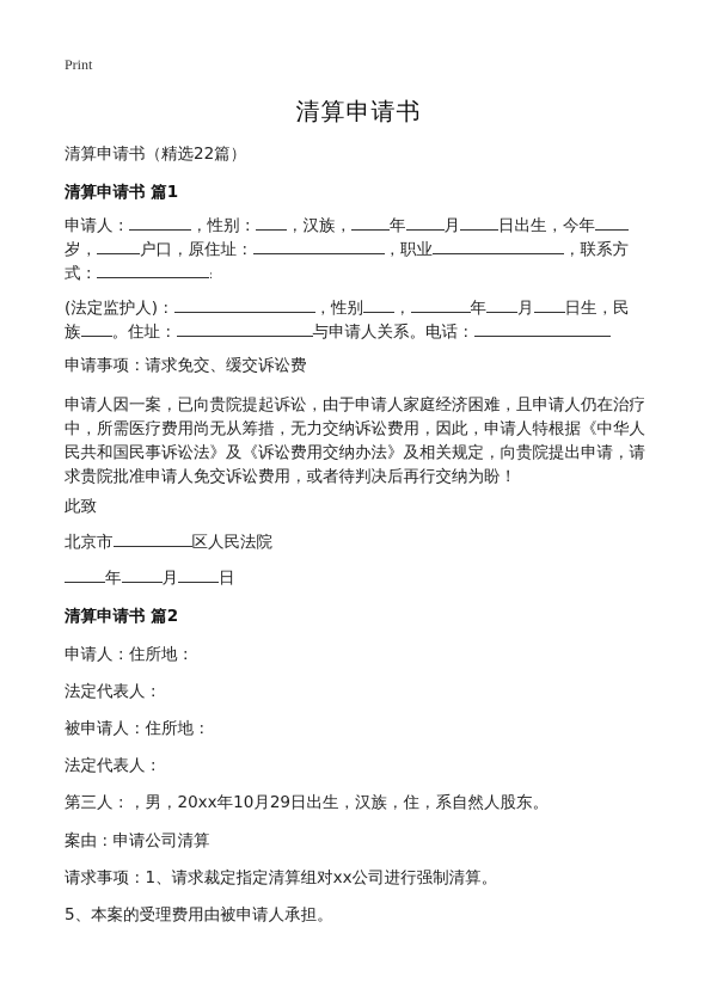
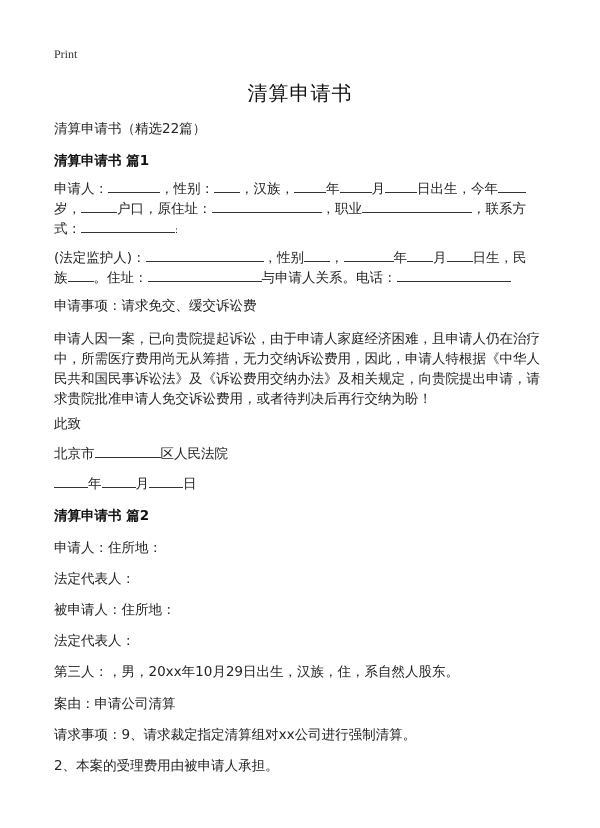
  Print
  清算申请书
  清算申请书（精选22篇）
  清算申请书 篇1
  申请人： ，性别： ，汉族， 年 月 日出生，今年
  岁， 户口，原住址： ，职业 ，联系方
  式： :
  (法定监护人)： ，性别 ， 年 月 日生，民
  族 。住址： 与申请人关系。电话：
  申请事项：请求免交、缓交诉讼费
  申请人因一案，已向贵院提起诉讼，由于申请人家庭经济困难，且申请人仍在治疗
  中，所需医疗费用尚无从筹措，无力交纳诉讼费用，因此，申请人特根据《中华人
  民共和国民事诉讼法》及《诉讼费用交纳办法》及相关规定，向贵院提出申请，请
  求贵院批准申请人免交诉讼费用，或者待判决后再行交纳为盼！
  此致
  北京市 区人民法院
  年 月 日
  清算申请书 篇2
  申请人：住所地：
  法定代表人：
  被申请人：住所地：
  法定代表人：
  第三人：，男，20xx年10月29日出生，汉族，住，系自然人股东。
  案由：申请公司清算
- 请求事项：1、请求裁定指定清算组对xx公司进行强制清算。
+ 请求事项：9、请求裁定指定清算组对xx公司进行强制清算。
- 5、本案的受理费用由被申请人承担。
+ 2、本案的受理费用由被申请人承担。
